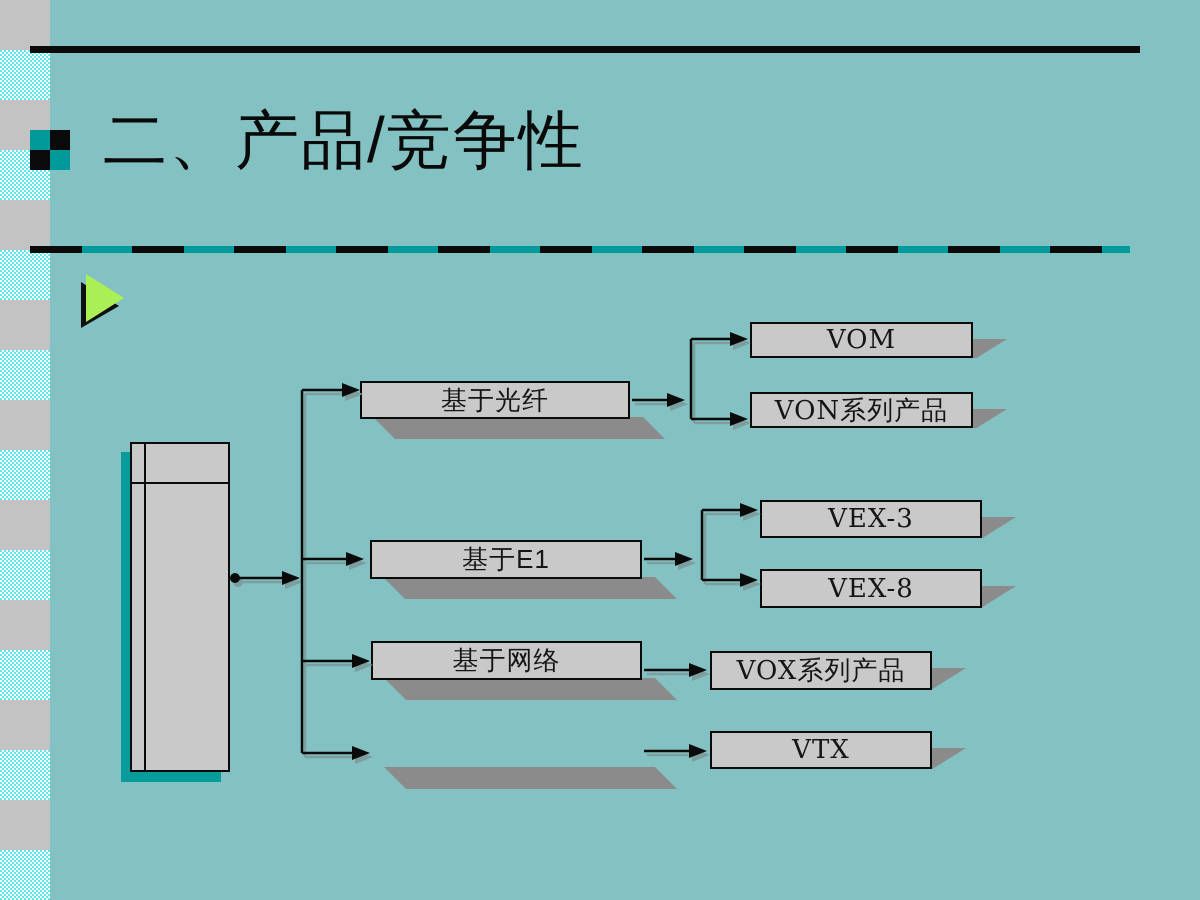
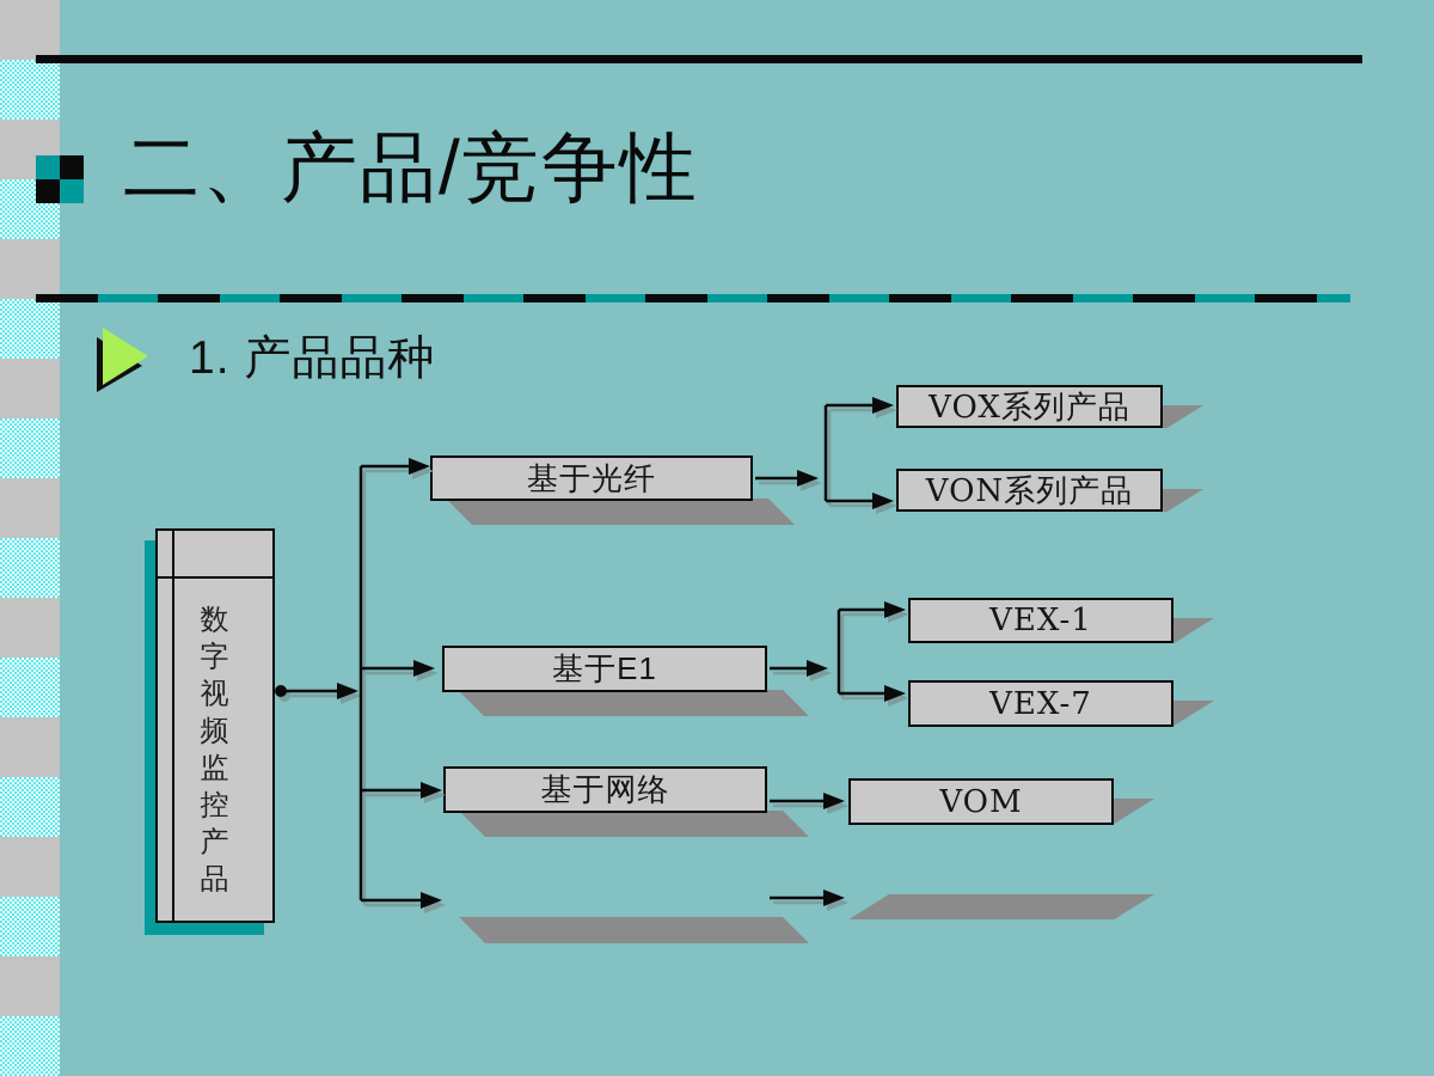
  二、产品/竞争性
+ 1. 产品品种
+ 数字视频监控产品
  基于光纤
  基于E1
  基于网络
- VOM
+ VOX系列产品
  VON系列产品
- VEX-3
+ VEX-1
- VEX-8
+ VEX-7
- VOX系列产品
+ VOM
- VTX
